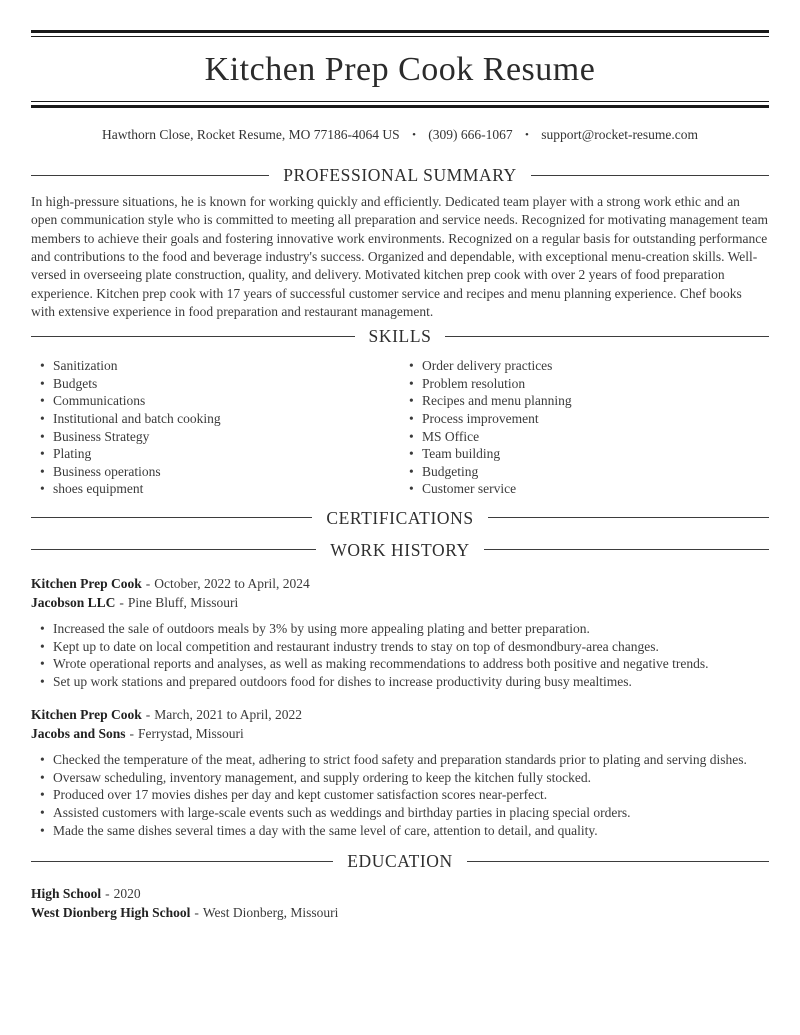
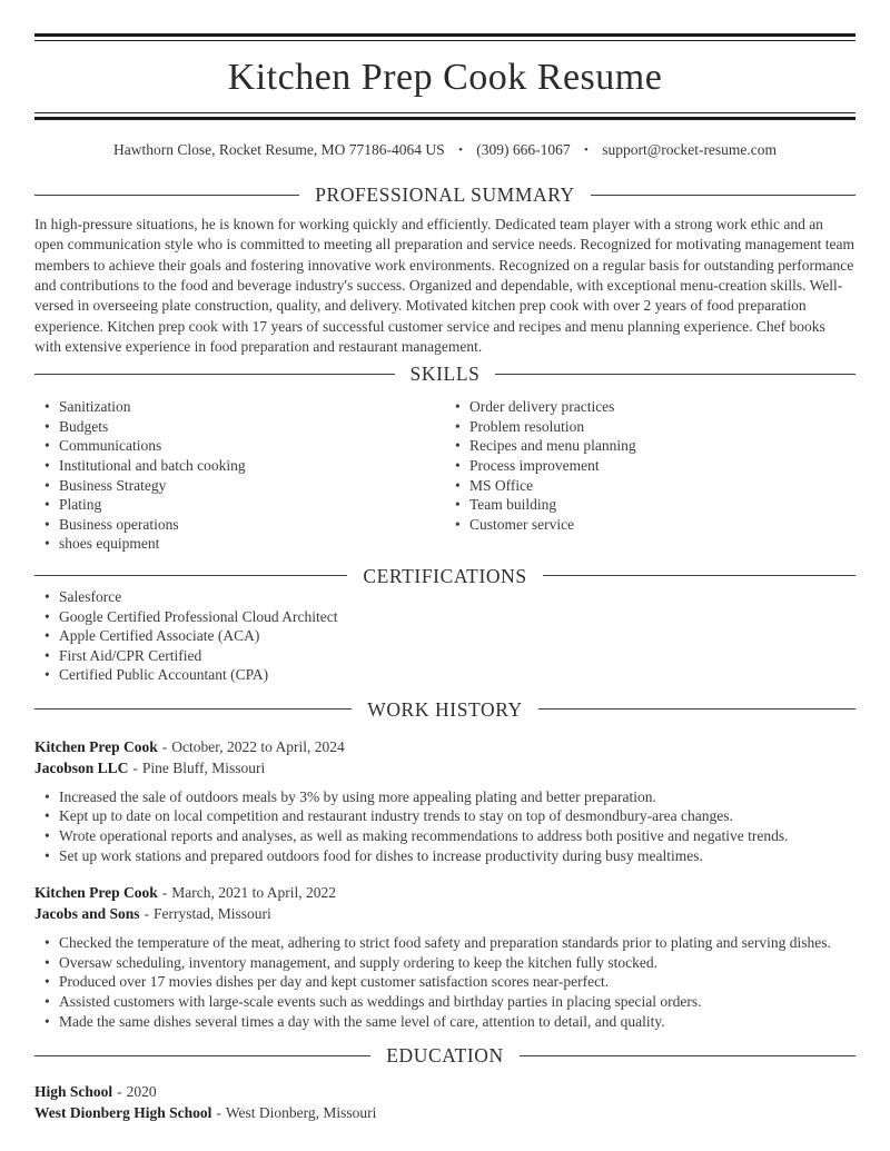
  Kitchen Prep Cook Resume
  Hawthorn Close, Rocket Resume, MO 77186-4064 US • (309) 666-1067 • support@rocket-resume.com
  PROFESSIONAL SUMMARY
  In high-pressure situations, he is known for working quickly and efficiently. Dedicated team player with a strong work ethic and an open communication style who is committed to meeting all preparation and service needs. Recognized for motivating management team members to achieve their goals and fostering innovative work environments. Recognized on a regular basis for outstanding performance and contributions to the food and beverage industry's success. Organized and dependable, with exceptional menu-creation skills. Well-versed in overseeing plate construction, quality, and delivery. Motivated kitchen prep cook with over 2 years of food preparation experience. Kitchen prep cook with 17 years of successful customer service and recipes and menu planning experience. Chef books with extensive experience in food preparation and restaurant management.
  SKILLS
  Sanitization
  Budgets
  Communications
  Institutional and batch cooking
  Business Strategy
  Plating
  Business operations
  shoes equipment
  Order delivery practices
  Problem resolution
  Recipes and menu planning
  Process improvement
  MS Office
  Team building
- Budgeting
  Customer service
  CERTIFICATIONS
+ Salesforce
+ Google Certified Professional Cloud Architect
+ Apple Certified Associate (ACA)
+ First Aid/CPR Certified
+ Certified Public Accountant (CPA)
  WORK HISTORY
  Kitchen Prep Cook - October, 2022 to April, 2024
  Jacobson LLC - Pine Bluff, Missouri
  Increased the sale of outdoors meals by 3% by using more appealing plating and better preparation.
  Kept up to date on local competition and restaurant industry trends to stay on top of desmondbury-area changes.
  Wrote operational reports and analyses, as well as making recommendations to address both positive and negative trends.
  Set up work stations and prepared outdoors food for dishes to increase productivity during busy mealtimes.
  Kitchen Prep Cook - March, 2021 to April, 2022
  Jacobs and Sons - Ferrystad, Missouri
  Checked the temperature of the meat, adhering to strict food safety and preparation standards prior to plating and serving dishes.
  Oversaw scheduling, inventory management, and supply ordering to keep the kitchen fully stocked.
  Produced over 17 movies dishes per day and kept customer satisfaction scores near-perfect.
  Assisted customers with large-scale events such as weddings and birthday parties in placing special orders.
  Made the same dishes several times a day with the same level of care, attention to detail, and quality.
  EDUCATION
  High School - 2020
  West Dionberg High School - West Dionberg, Missouri
